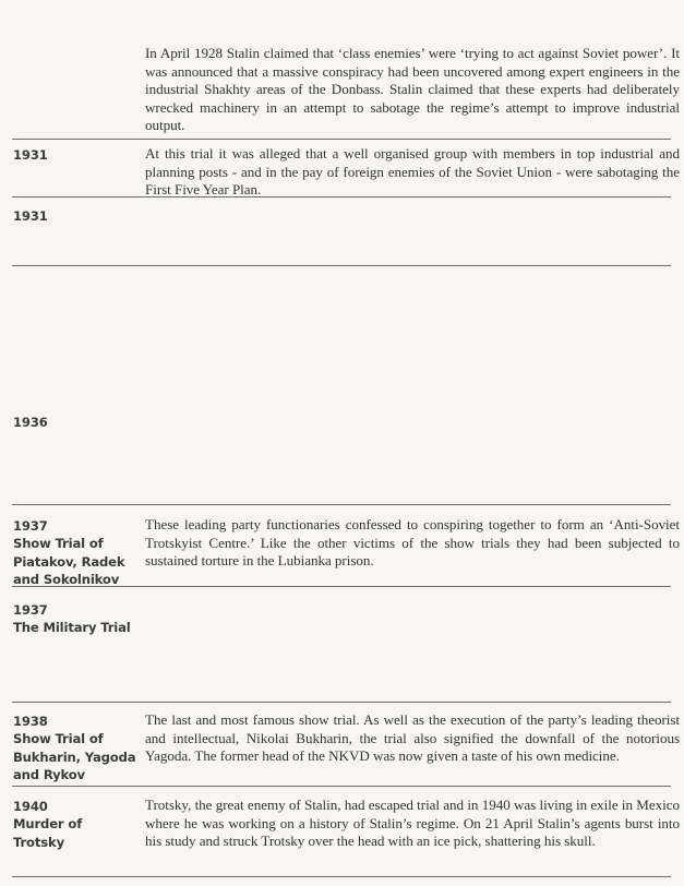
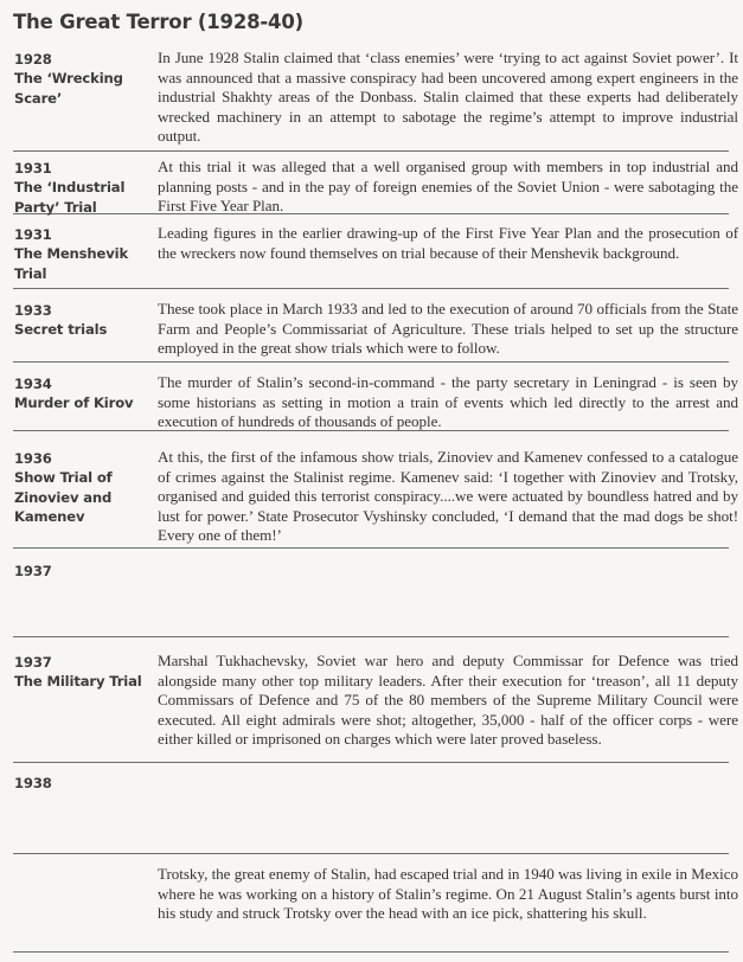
+ The Great Terror (1928-40)
+ 1928
+ The ‘Wrecking Scare’
- In April 1928 Stalin claimed that ‘class enemies’ were ‘trying to act against Soviet power’. It was announced that a massive conspiracy had been uncovered among expert engineers in the industrial Shakhty areas of the Donbass. Stalin claimed that these experts had deliberately wrecked machinery in an attempt to sabotage the regime’s attempt to improve industrial output.
+ In June 1928 Stalin claimed that ‘class enemies’ were ‘trying to act against Soviet power’. It was announced that a massive conspiracy had been uncovered among expert engineers in the industrial Shakhty areas of the Donbass. Stalin claimed that these experts had deliberately wrecked machinery in an attempt to sabotage the regime’s attempt to improve industrial output.
  1931
+ The ‘Industrial Party’ Trial
  At this trial it was alleged that a well organised group with members in top industrial and planning posts - and in the pay of foreign enemies of the Soviet Union - were sabotaging the First Five Year Plan.
  1931
+ The Menshevik Trial
+ Leading figures in the earlier drawing-up of the First Five Year Plan and the prosecution of the wreckers now found themselves on trial because of their Menshevik background.
+ 1933
+ Secret trials
+ These took place in March 1933 and led to the execution of around 70 officials from the State Farm and People’s Commissariat of Agriculture. These trials helped to set up the structure employed in the great show trials which were to follow.
+ 1934
+ Murder of Kirov
+ The murder of Stalin’s second-in-command - the party secretary in Leningrad - is seen by some historians as setting in motion a train of events which led directly to the arrest and execution of hundreds of thousands of people.
  1936
+ Show Trial of Zinoviev and Kamenev
+ At this, the first of the infamous show trials, Zinoviev and Kamenev confessed to a catalogue of crimes against the Stalinist regime. Kamenev said: ‘I together with Zinoviev and Trotsky, organised and guided this terrorist conspiracy....we were actuated by boundless hatred and by lust for power.’ State Prosecutor Vyshinsky concluded, ‘I demand that the mad dogs be shot! Every one of them!’
  1937
- Show Trial of Piatakov, Radek and Sokolnikov
- These leading party functionaries confessed to conspiring together to form an ‘Anti-Soviet Trotskyist Centre.’ Like the other victims of the show trials they had been subjected to sustained torture in the Lubianka prison.
  1937
  The Military Trial
+ Marshal Tukhachevsky, Soviet war hero and deputy Commissar for Defence was tried alongside many other top military leaders. After their execution for ‘treason’, all 11 deputy Commissars of Defence and 75 of the 80 members of the Supreme Military Council were executed. All eight admirals were shot; altogether, 35,000 - half of the officer corps - were either killed or imprisoned on charges which were later proved baseless.
  1938
- Show Trial of Bukharin, Yagoda and Rykov
- The last and most famous show trial. As well as the execution of the party’s leading theorist and intellectual, Nikolai Bukharin, the trial also signified the downfall of the notorious Yagoda. The former head of the NKVD was now given a taste of his own medicine.
- 1940
- Murder of Trotsky
- Trotsky, the great enemy of Stalin, had escaped trial and in 1940 was living in exile in Mexico where he was working on a history of Stalin’s regime. On 21 April Stalin’s agents burst into his study and struck Trotsky over the head with an ice pick, shattering his skull.
+ Trotsky, the great enemy of Stalin, had escaped trial and in 1940 was living in exile in Mexico where he was working on a history of Stalin’s regime. On 21 August Stalin’s agents burst into his study and struck Trotsky over the head with an ice pick, shattering his skull.
